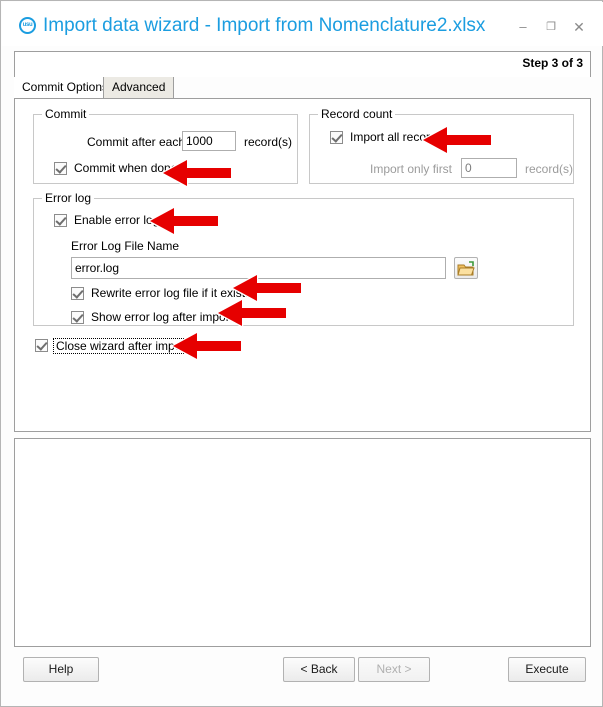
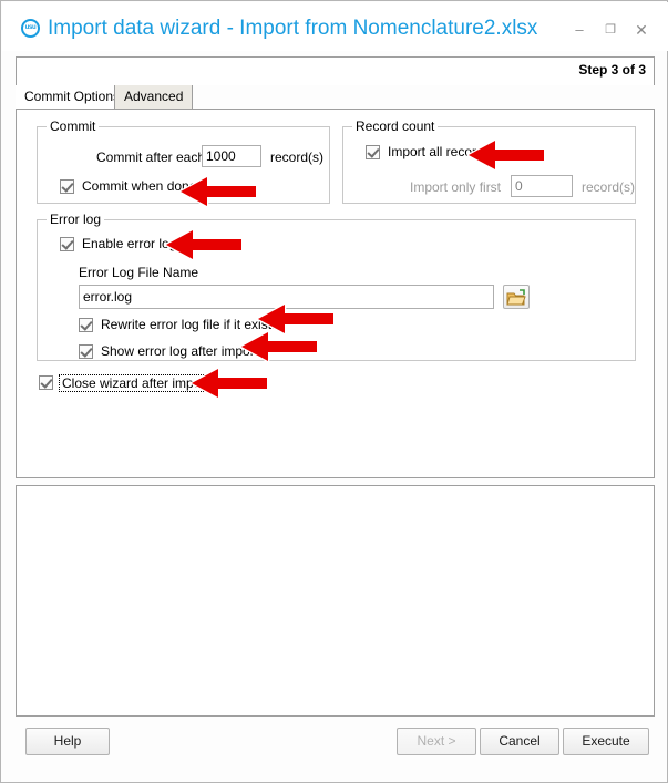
  Import data wizard - Import from Nomenclature2.xlsx
  –
  ❐
  ✕
  Step 3 of 3
  Commit Option
  Advanced
  Commit
  Commit after eac
  1000
  record(s)
  Commit when don
  Record count
  Import all reco
  Import only first
  0
  record(s)
  Error log
  Enable error l
  Error Log File Name
  error.log
  Rewrite error log file if it exis
  Show error log after impo
  Close wizard after imp
  Help
- < Back
  Next >
+ Cancel
  Execute
